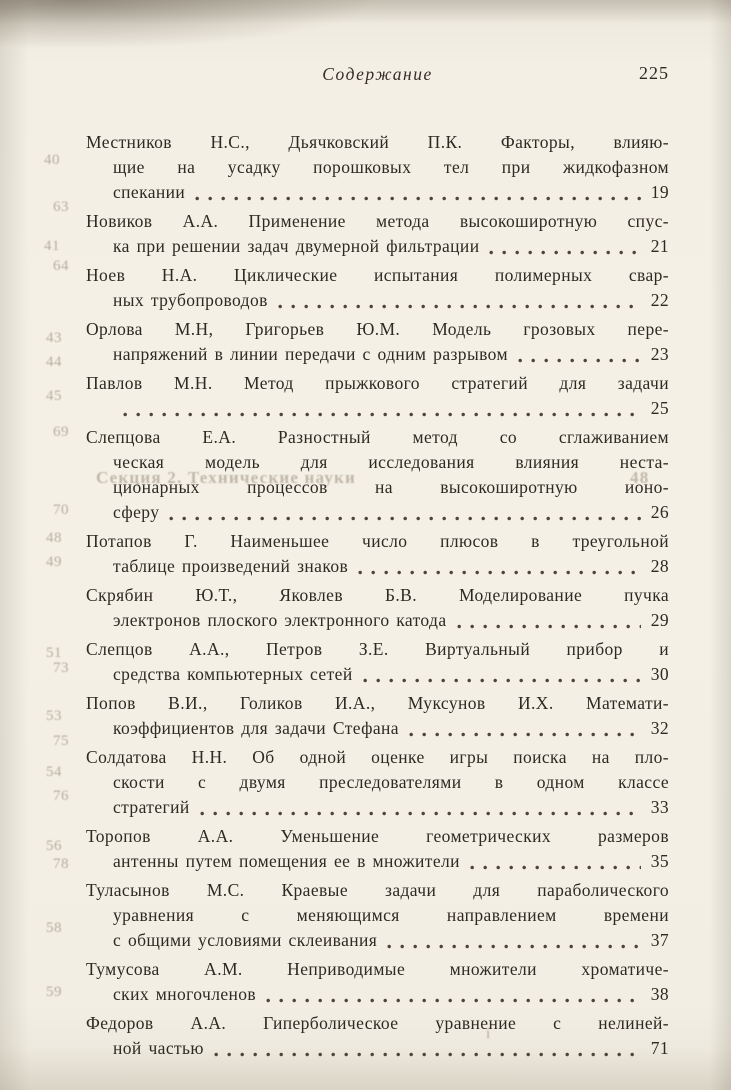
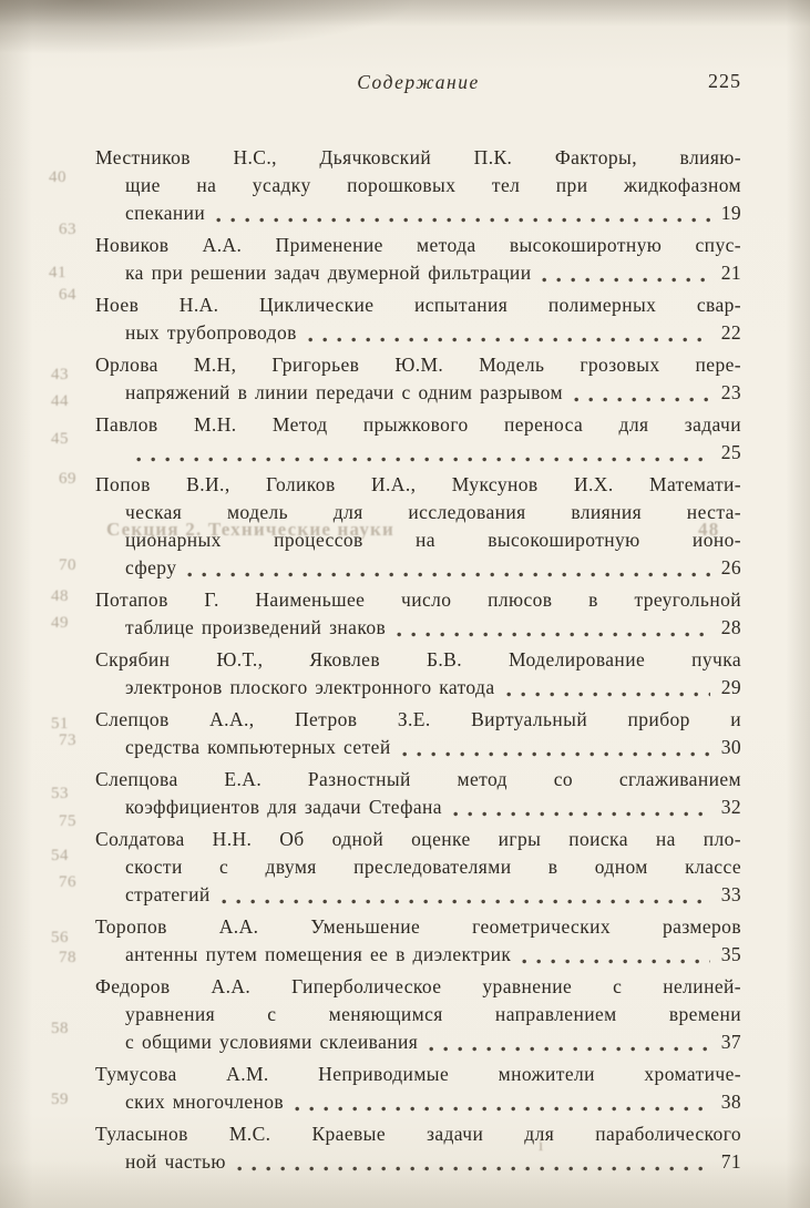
  Содержание
  225
  Местников Н.С., Дьячковский П.К. Факторы, влияю-
  щие на усадку порошковых тел при жидкофазном
  спекании
  19
  Новиков А.А. Применение метода высокоширотную спус-
  ка при решении задач двумерной фильтрации
  21
  Ноев Н.А. Циклические испытания полимерных свар-
  ных трубопроводов
  22
  Орлова М.Н, Григорьев Ю.М. Модель грозовых пере-
  напряжений в линии передачи с одним разрывом
  23
- Павлов М.Н. Метод прыжкового стратегий для задачи
+ Павлов М.Н. Метод прыжкового переноса для задачи
  25
- Слепцова Е.А. Разностный метод со сглаживанием
+ Попов В.И., Голиков И.А., Муксунов И.Х. Математи-
  ческая модель для исследования влияния неста-
  ционарных процессов на высокоширотную ионо-
  сферу
  26
  Потапов Г. Наименьшее число плюсов в треугольной
  таблице произведений знаков
  28
  Скрябин Ю.Т., Яковлев Б.В. Моделирование пучка
  электронов плоского электронного катода
  29
  Слепцов А.А., Петров З.Е. Виртуальный прибор и
  средства компьютерных сетей
  30
- Попов В.И., Голиков И.А., Муксунов И.Х. Математи-
+ Слепцова Е.А. Разностный метод со сглаживанием
  коэффициентов для задачи Стефана
  32
  Солдатова Н.Н. Об одной оценке игры поиска на пло-
  скости с двумя преследователями в одном классе
  стратегий
  33
  Торопов А.А. Уменьшение геометрических размеров
- антенны путем помещения ее в множители
+ антенны путем помещения ее в диэлектрик
  35
- Туласынов М.С. Краевые задачи для параболического
+ Федоров А.А. Гиперболическое уравнение с нелиней-
  уравнения с меняющимся направлением времени
  с общими условиями склеивания
  37
  Тумусова А.М. Неприводимые множители хроматиче-
  ских многочленов
  38
- Федоров А.А. Гиперболическое уравнение с нелиней-
+ Туласынов М.С. Краевые задачи для параболического
  ной частью
  71
